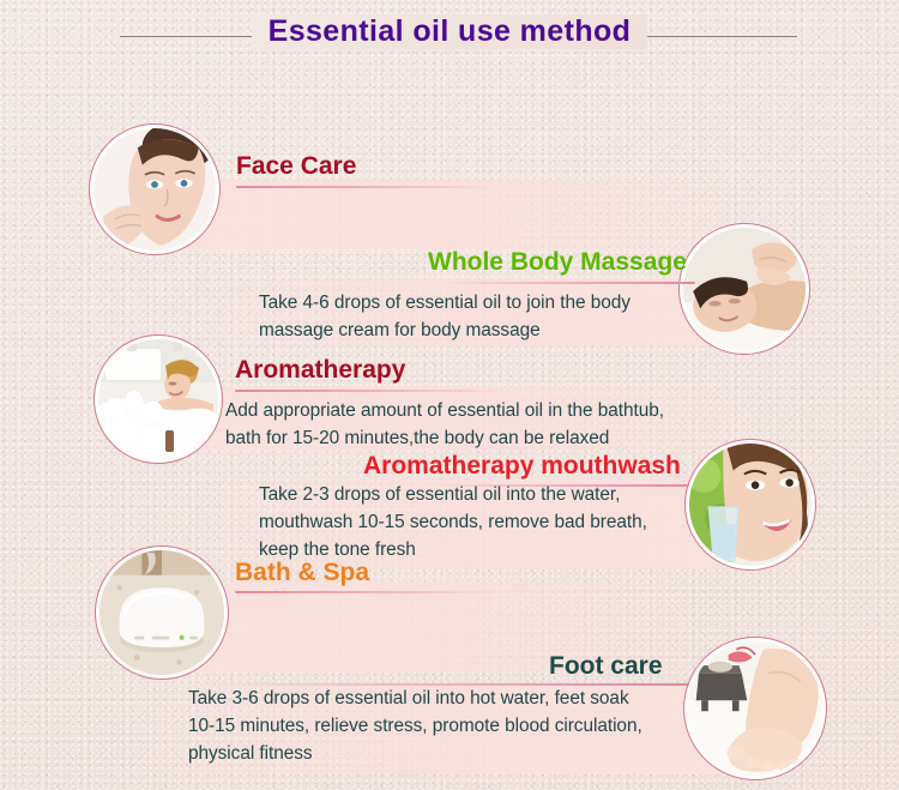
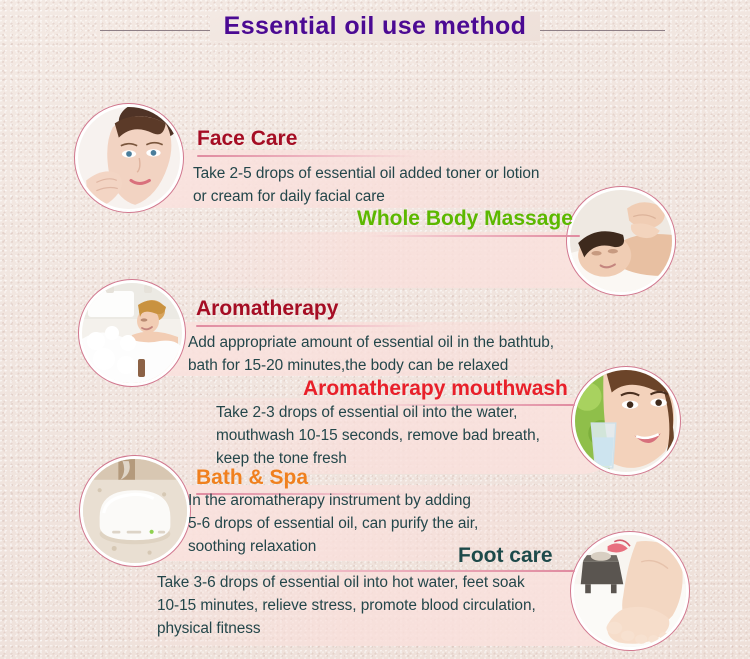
  Essential oil use method
  Face Care
+ Take 2-5 drops of essential oil added toner or lotion
+ or cream for daily facial care
  Whole Body Massage
- Take 4-6 drops of essential oil to join the body
- massage cream for body massage
  Aromatherapy
  Add appropriate amount of essential oil in the bathtub,
  bath for 15-20 minutes,the body can be relaxed
  Aromatherapy mouthwash
  Take 2-3 drops of essential oil into the water,
  mouthwash 10-15 seconds, remove bad breath,
  keep the tone fresh
  Bath & Spa
+ In the aromatherapy instrument by adding
+ 5-6 drops of essential oil, can purify the air,
+ soothing relaxation
  Foot care
  Take 3-6 drops of essential oil into hot water, feet soak
  10-15 minutes, relieve stress, promote blood circulation,
  physical fitness
